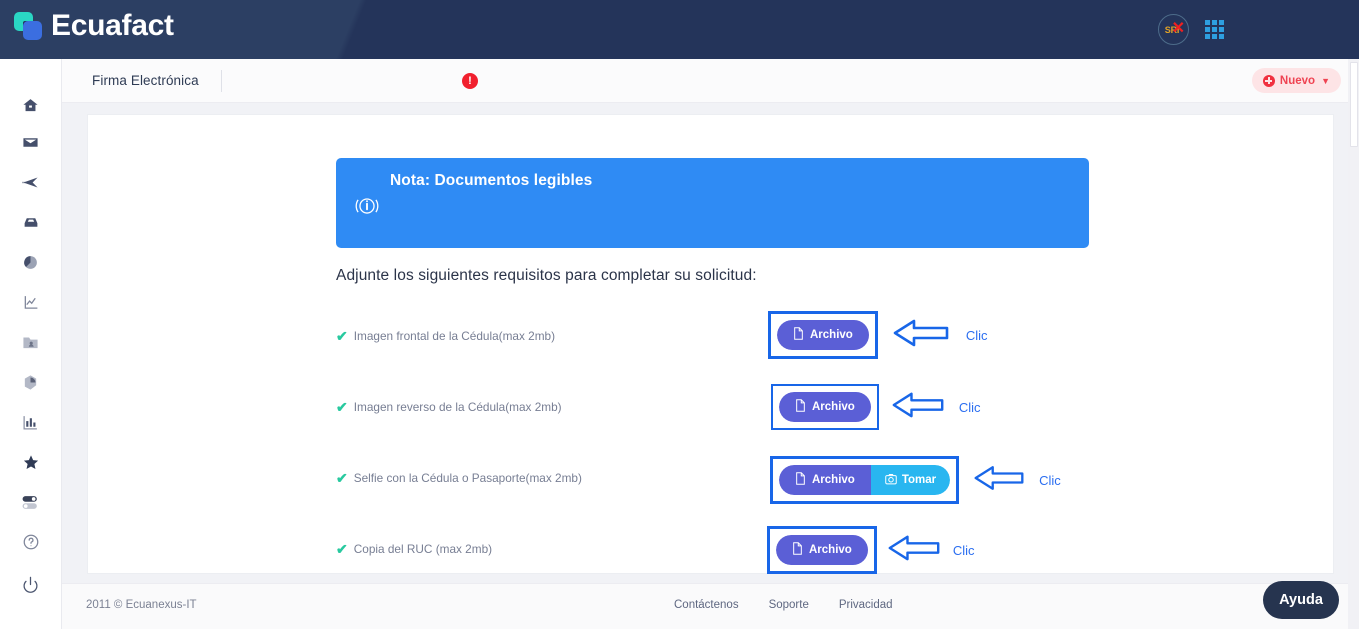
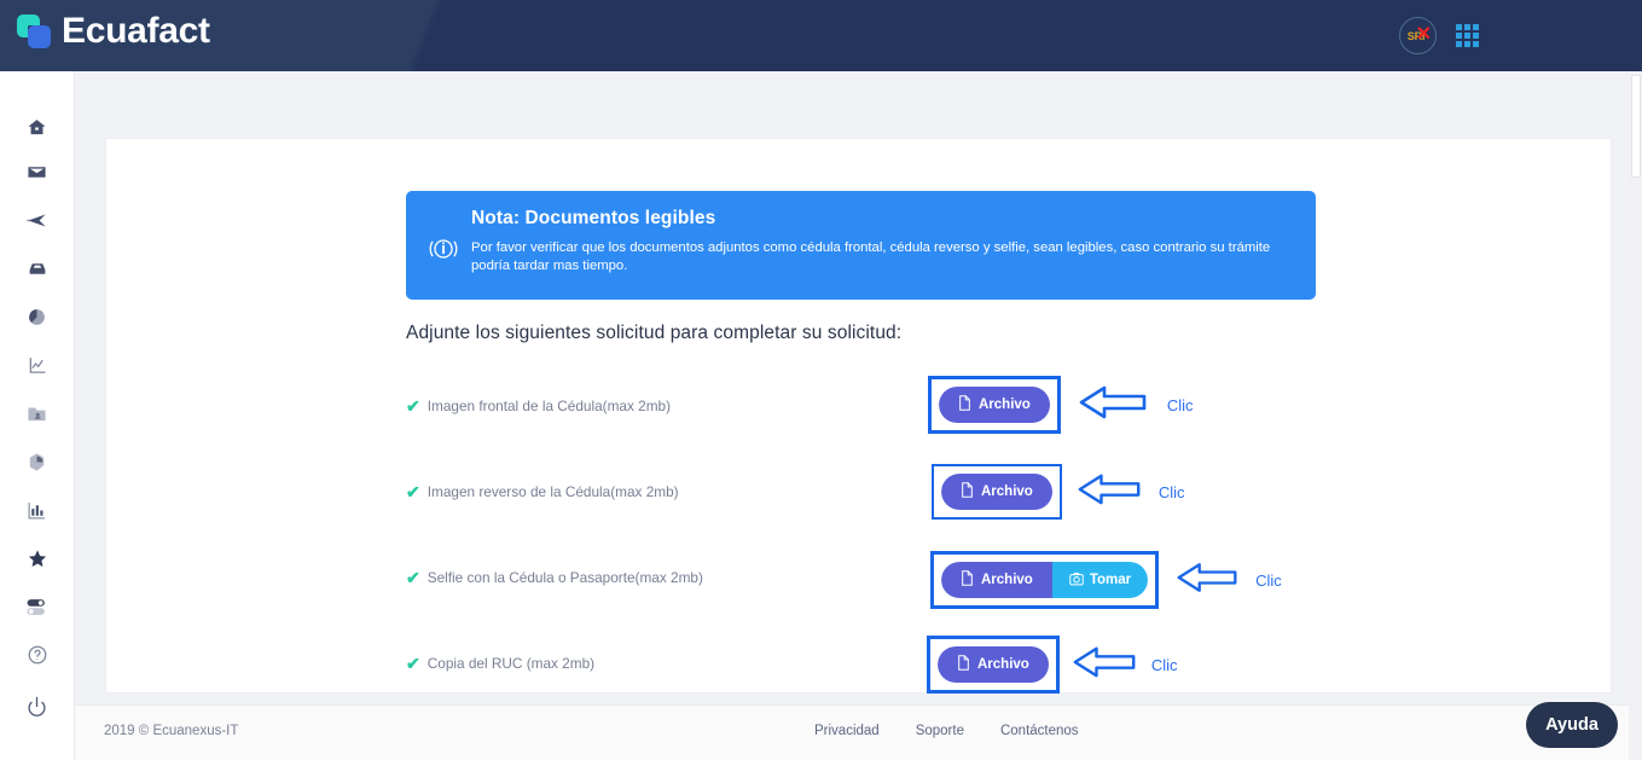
  Ecuafact
  SRI
  ✕
- Firma Electrónica
- !
- Nuevo
- ▼
  Nota: Documentos legibles
+ Por favor verificar que los documentos adjuntos como cédula frontal, cédula reverso y selfie, sean legibles, caso contrario su trámite podría tardar mas tiempo.
- Adjunte los siguientes requisitos para completar su solicitud:
+ Adjunte los siguientes solicitud para completar su solicitud:
  ✔
  Imagen frontal de la Cédula(max 2mb)
  Archivo
  Clic
  ✔
  Imagen reverso de la Cédula(max 2mb)
  Archivo
  Clic
  ✔
  Selfie con la Cédula o Pasaporte(max 2mb)
  Archivo
  Tomar
  Clic
  ✔
  Copia del RUC (max 2mb)
  Archivo
  Clic
- 2011 © Ecuanexus-IT
+ 2019 © Ecuanexus-IT
- Contáctenos
+ Privacidad
  Soporte
- Privacidad
+ Contáctenos
  Ayuda
